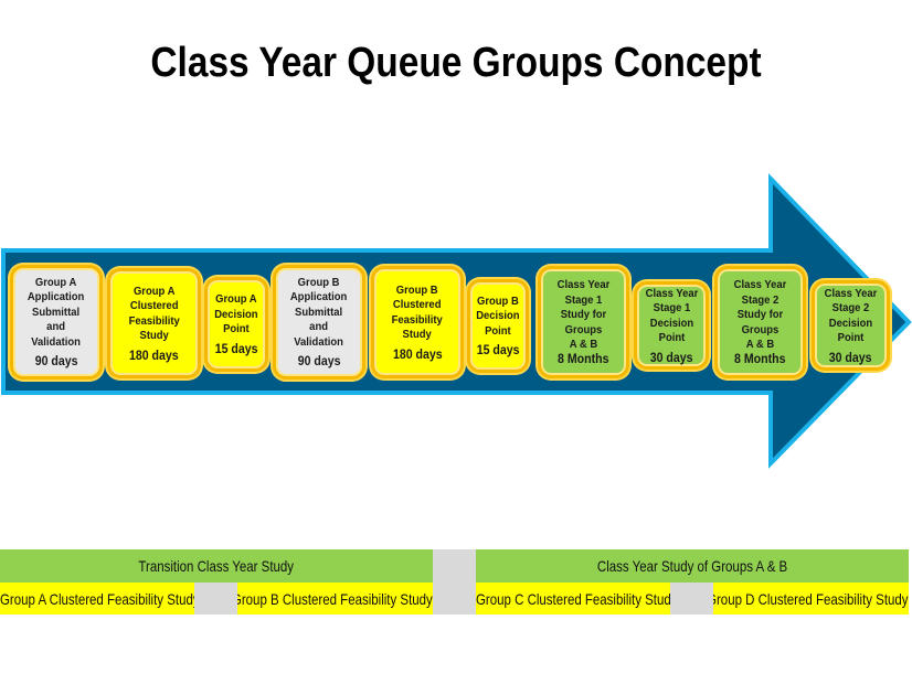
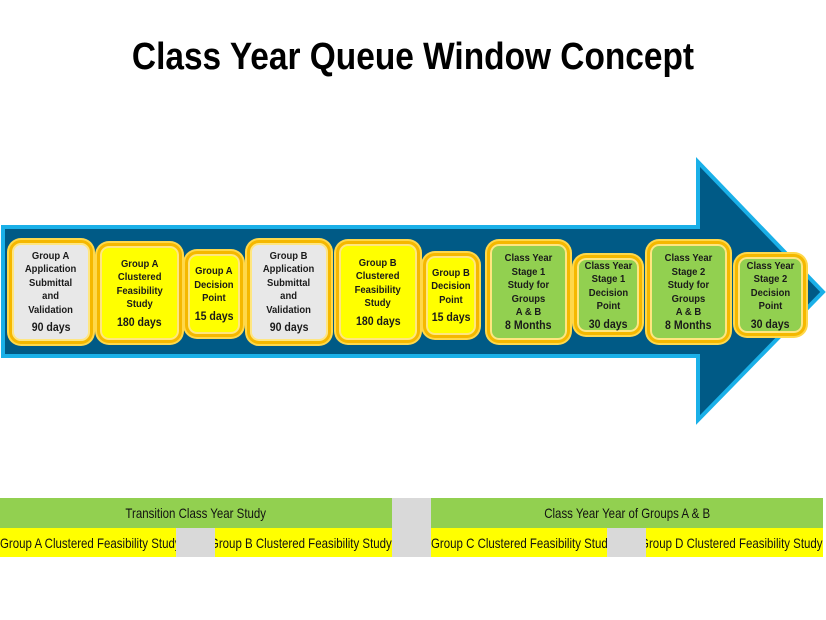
- Class Year Queue Groups Concept
+ Class Year Queue Window Concept
  Group A
  Application
  Submittal
  and
  Validation
  90 days
  Group A
  Clustered
  Feasibility
  Study
  180 days
  Group A
  Decision
  Point
  15 days
  Group B
  Application
  Submittal
  and
  Validation
  90 days
  Group B
  Clustered
  Feasibility
  Study
  180 days
  Group B
  Decision
  Point
  15 days
  Class Year
  Stage 1
  Study for
  Groups
  A & B
  8 Months
  Class Year
  Stage 1
  Decision
  Point
  30 days
  Class Year
  Stage 2
  Study for
  Groups
  A & B
  8 Months
  Class Year
  Stage 2
  Decision
  Point
  30 days
  Transition Class Year Study
- Class Year Study of Groups A & B
+ Class Year Year of Groups A & B
  Group A Clustered Feasibility Stud
  Group B Clustered Feasibility Study
  Group C Clustered Feasibility Stud
  roup D Clustered Feasibility Study
